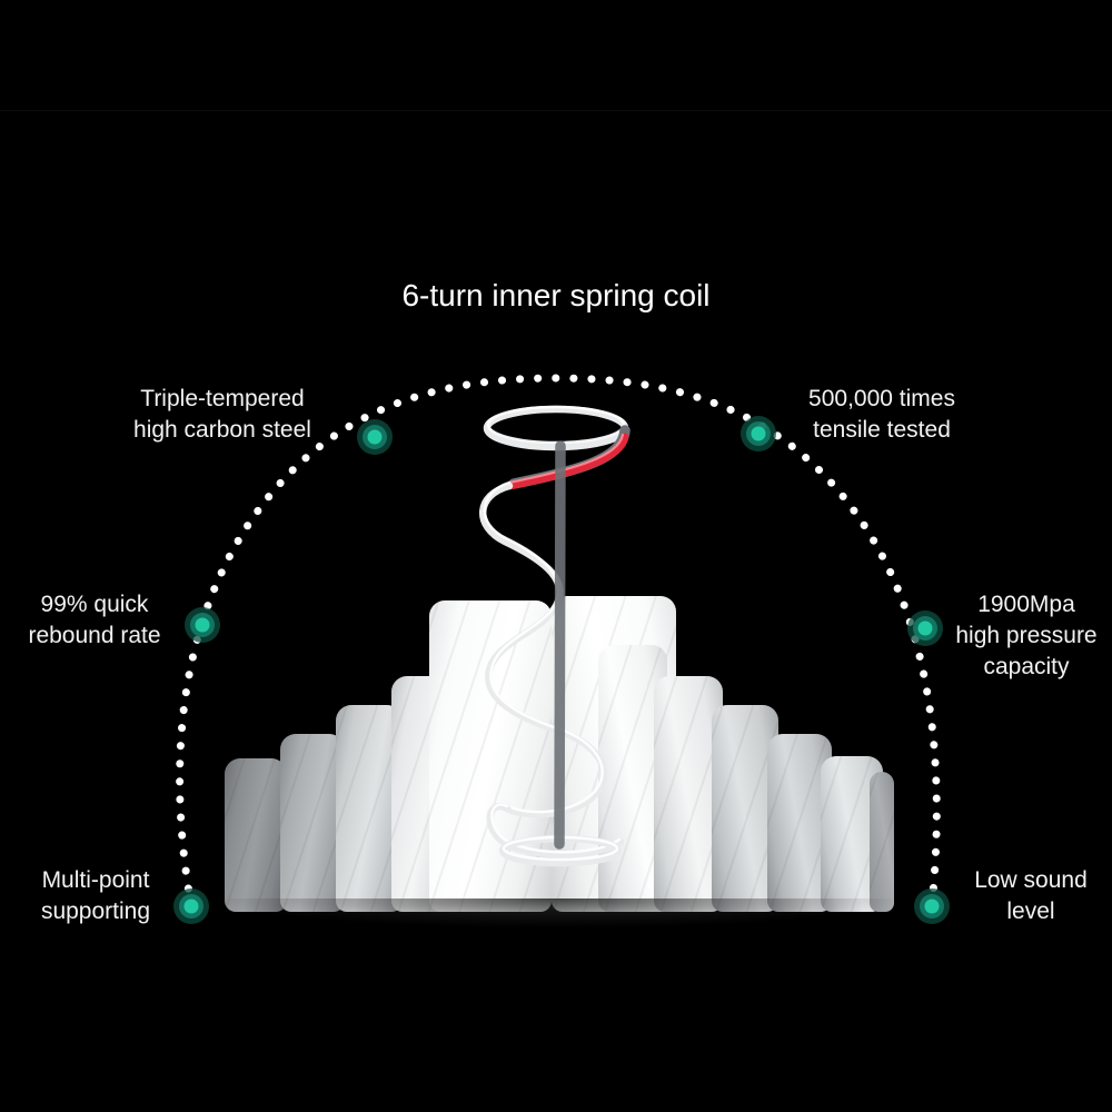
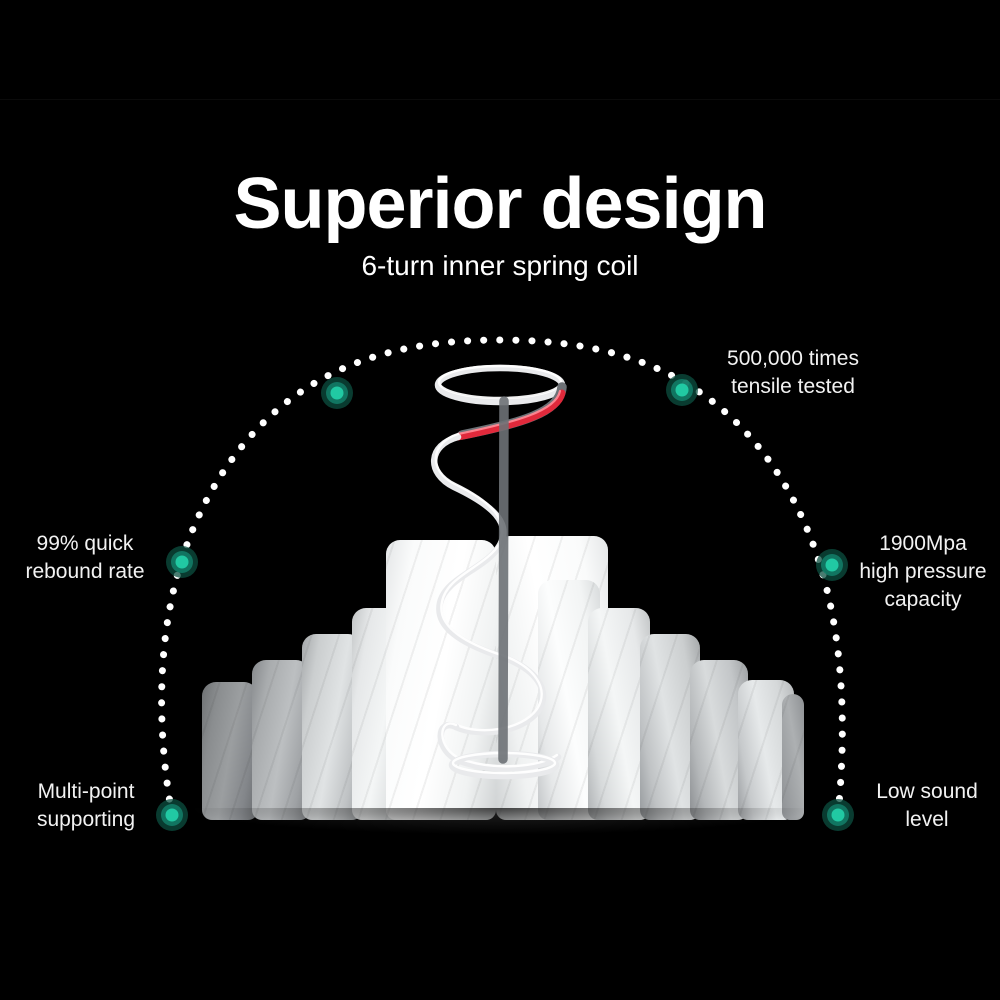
+ Superior design
  6-turn inner spring coil
- Triple-tempered
- high carbon steel
  500,000 times
  tensile tested
  99% quick
  rebound rate
  1900Mpa
  high pressure
  capacity
  Multi-point
  supporting
  Low sound
  level
